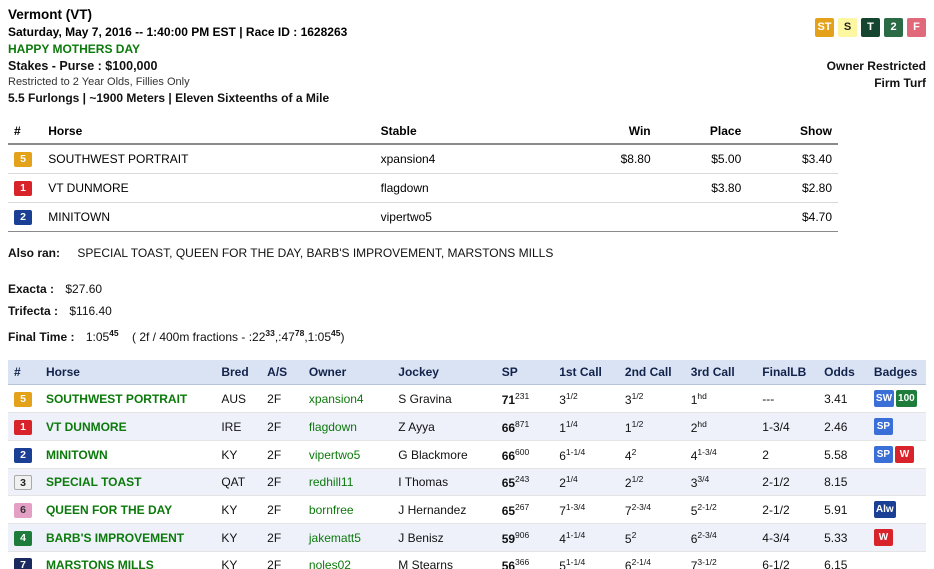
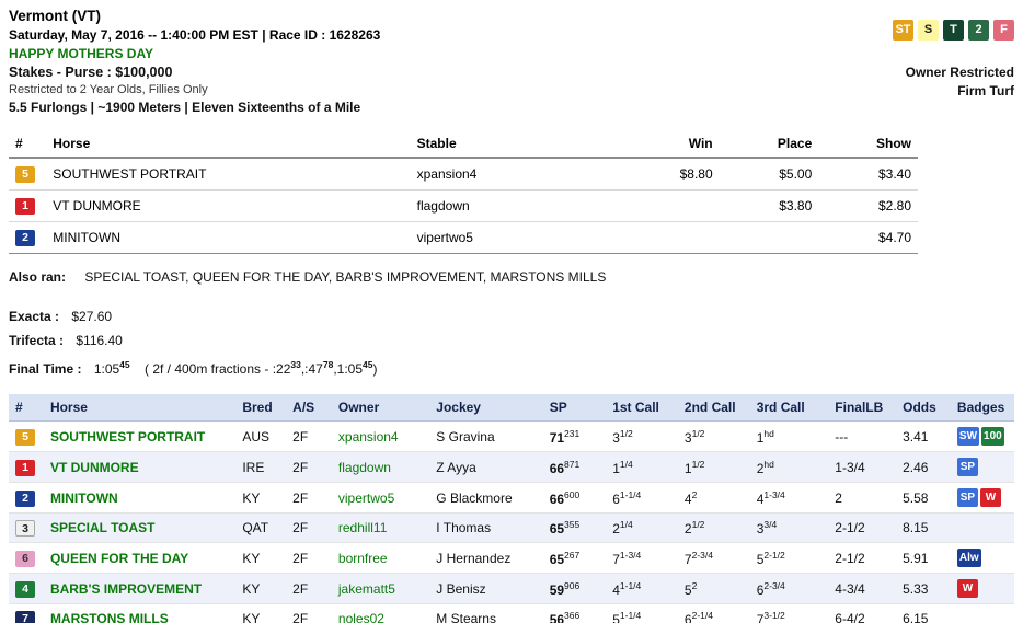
  Vermont (VT)
  Saturday, May 7, 2016 -- 1:40:00 PM EST | Race ID : 1628263
  HAPPY MOTHERS DAY
  Stakes - Purse : $100,000
  Restricted to 2 Year Olds, Fillies Only
  5.5 Furlongs | ~1900 Meters | Eleven Sixteenths of a Mile
  ST
  S
  T
  2
  F
  Owner Restricted
  Firm Turf
  #	Horse	Stable	Win	Place	Show
  5	SOUTHWEST PORTRAIT	xpansion4	$8.80	$5.00	$3.40
  1	VT DUNMORE	flagdown		$3.80	$2.80
  2	MINITOWN	vipertwo5			$4.70
  Also ran: SPECIAL TOAST, QUEEN FOR THE DAY, BARB'S IMPROVEMENT, MARSTONS MILLS
  Exacta : $27.60
  Trifecta : $116.40
  Final Time : 1:0545 ( 2f / 400m fractions - :2233,:4778,1:0545)
  #	Horse	Bred	A/S	Owner	Jockey	SP	1st Call	2nd Call	3rd Call	FinalLB	Odds	Badges
  5	SOUTHWEST PORTRAIT	AUS	2F	xpansion4	S Gravina	71231	31/2	31/2	1hd	---	3.41	SW 100
  1	VT DUNMORE	IRE	2F	flagdown	Z Ayya	66871	11/4	11/2	2hd	1-3/4	2.46	SP
  2	MINITOWN	KY	2F	vipertwo5	G Blackmore	66600	61-1/4	42	41-3/4	2	5.58	SP W
- 3	SPECIAL TOAST	QAT	2F	redhill11	I Thomas	65243	21/4	21/2	33/4	2-1/2	8.15
+ 3	SPECIAL TOAST	QAT	2F	redhill11	I Thomas	65355	21/4	21/2	33/4	2-1/2	8.15
  6	QUEEN FOR THE DAY	KY	2F	bornfree	J Hernandez	65267	71-3/4	72-3/4	52-1/2	2-1/2	5.91	Alw
  4	BARB'S IMPROVEMENT	KY	2F	jakematt5	J Benisz	59906	41-1/4	52	62-3/4	4-3/4	5.33	W
- 7	MARSTONS MILLS	KY	2F	noles02	M Stearns	56366	51-1/4	62-1/4	73-1/2	6-1/2	6.15
+ 7	MARSTONS MILLS	KY	2F	noles02	M Stearns	56366	51-1/4	62-1/4	73-1/2	6-4/2	6.15
